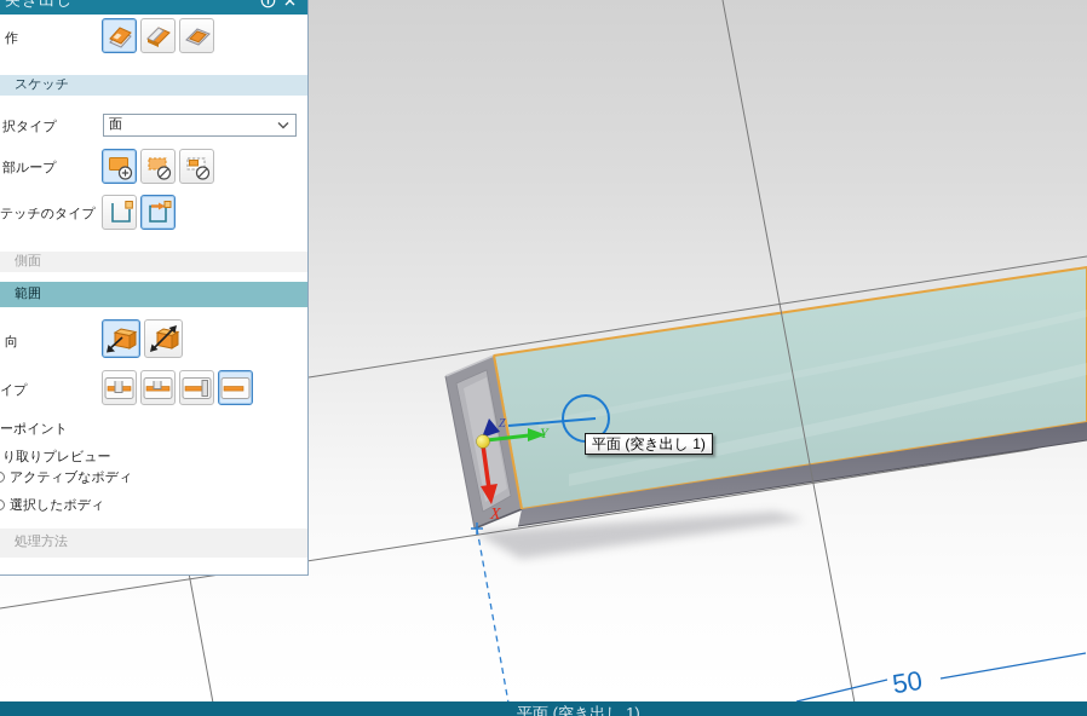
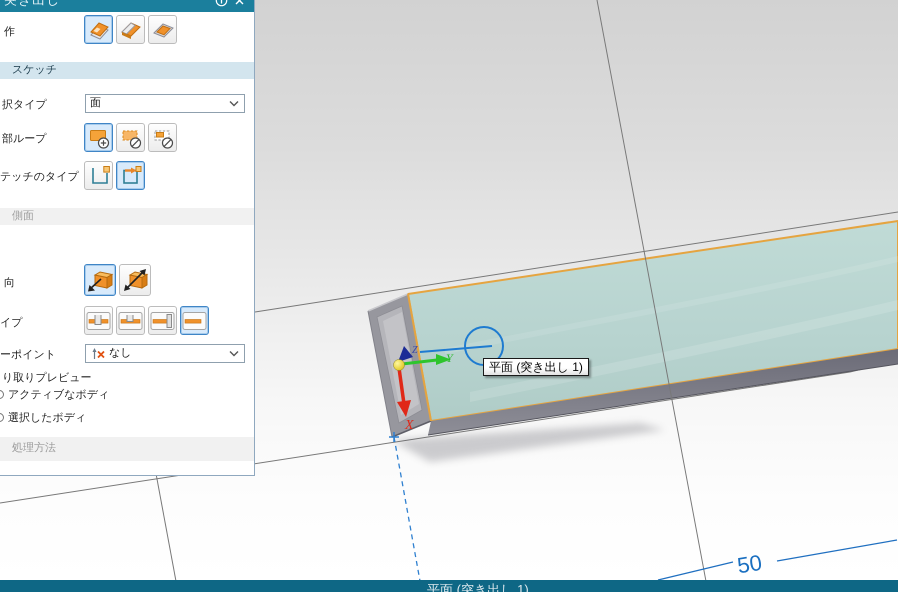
  X
  Y
  Z
  平面 (突き出し 1)
  作
  スケッチ
  択タイプ
  面
  部ループ
  テッチのタイプ
  側面
- 範囲
  向
  イプ
  ーポイント
+ なし
  り取りプレビュー
  アクティブなボディ
  選択したボディ
  処理方法
  平面 (突き出し 1)
